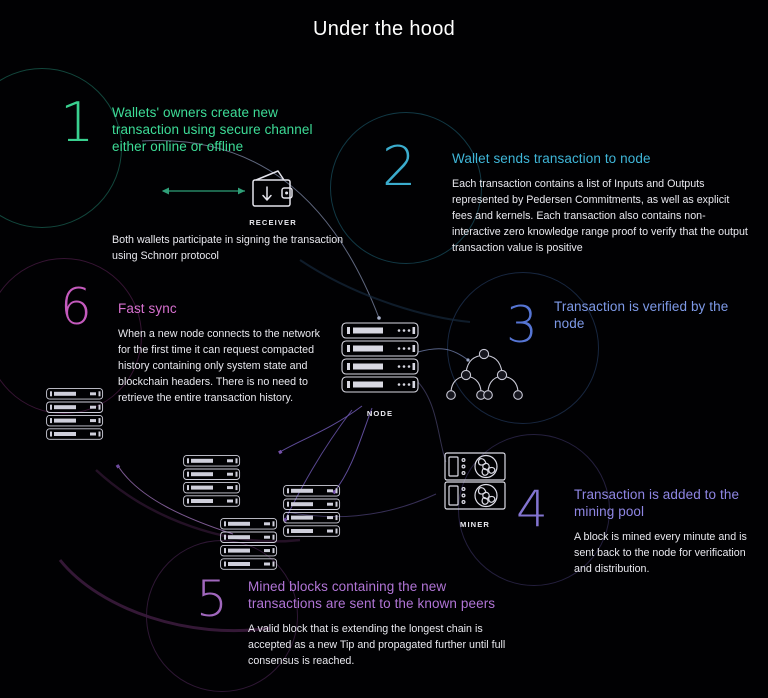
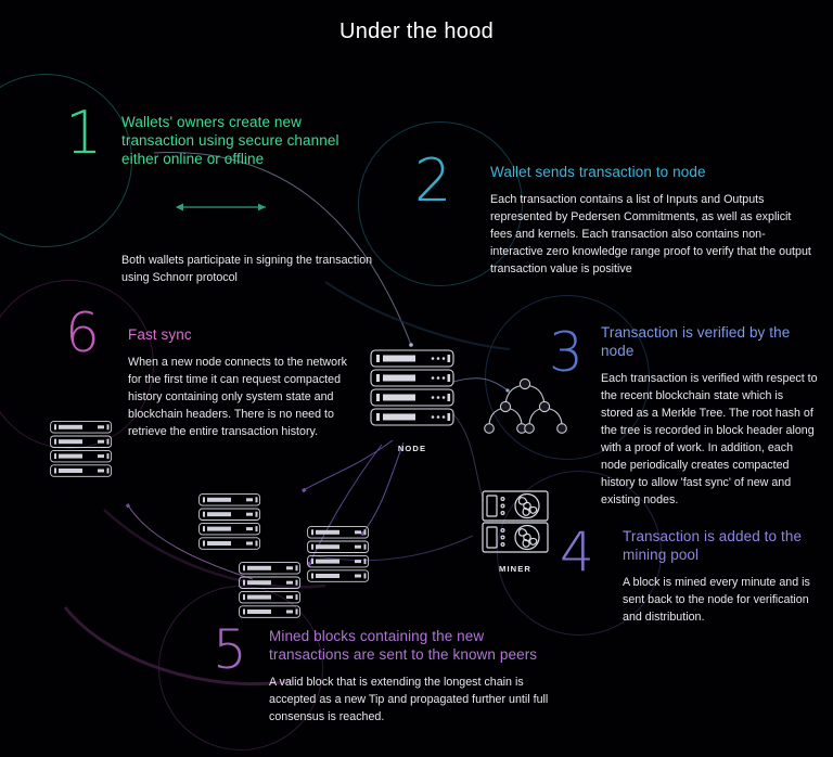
  Under the hood
  1
  Wallets' owners create new transaction using secure channel either online or offline
  Both wallets participate in signing the transaction using Schnorr protocol
- RECEIVER
  2
  Wallet sends transaction to node
  Each transaction contains a list of Inputs and Outputs represented by Pedersen Commitments, as well as explicit fees and kernels. Each transaction also contains non-interactive zero knowledge range proof to verify that the output transaction value is positive
  NODE
  3
  Transaction is verified by the node
+ Each transaction is verified with respect to the recent blockchain state which is stored as a Merkle Tree. The root hash of the tree is recorded in block header along with a proof of work. In addition, each node periodically creates compacted history to allow 'fast sync' of new and existing nodes.
  MINER
  4
  Transaction is added to the mining pool
  A block is mined every minute and is sent back to the node for verification and distribution.
  5
  Mined blocks containing the new transactions are sent to the known peers
  A valid block that is extending the longest chain is accepted as a new Tip and propagated further until full consensus is reached.
  6
  Fast sync
  When a new node connects to the network for the first time it can request compacted history containing only system state and blockchain headers. There is no need to retrieve the entire transaction history.
